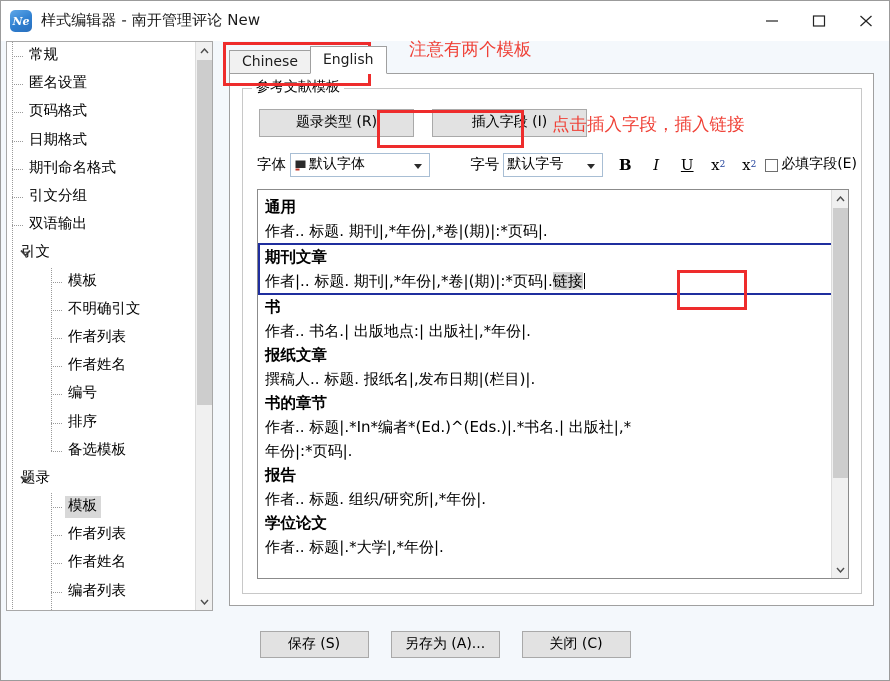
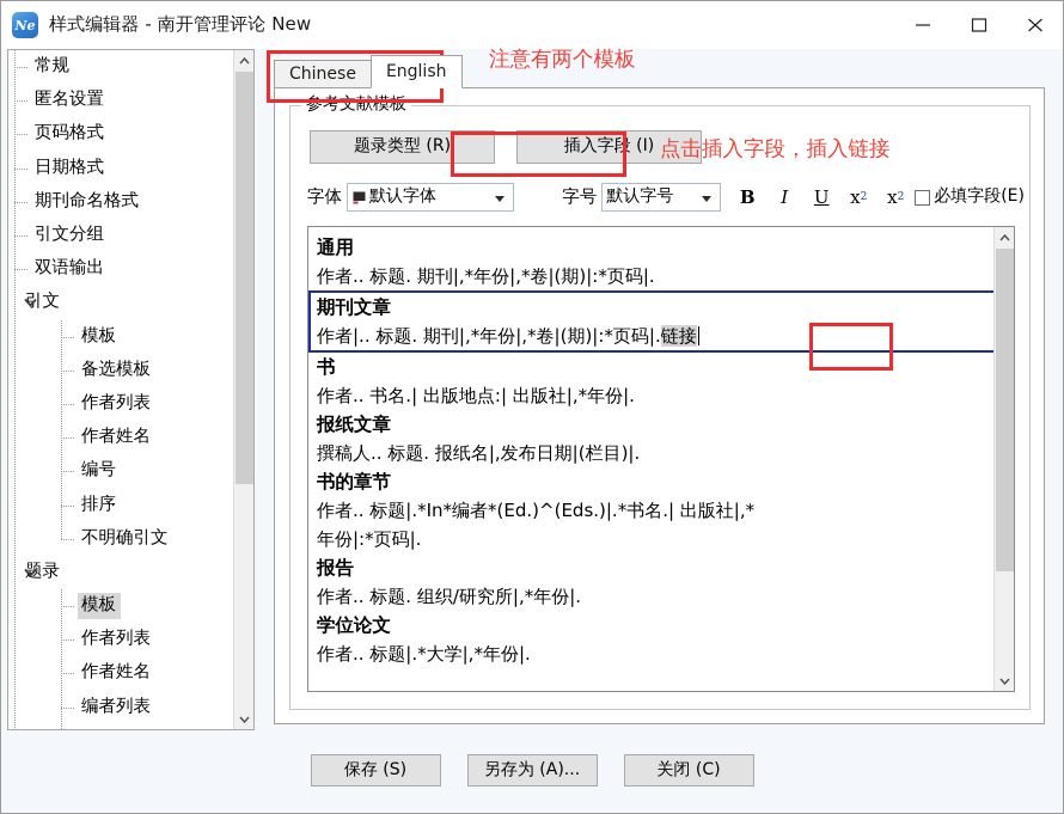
  Ne
  样式编辑器 - 南开管理评论 New
  常规
  匿名设置
  页码格式
  日期格式
  期刊命名格式
  引文分组
  双语输出
  模板
- 不明确引文
+ 备选模板
  作者列表
  作者姓名
  编号
  排序
- 备选模板
+ 不明确引文
  模板
  作者列表
  作者姓名
  编者列表
  Chinese
  English
  参考文献模板
  题录类型 (R)
  插入字段 (I)
  字体
  默认字体
  字号
  默认字号
  B
  I
  U
  x
  2
  x
  2
  必填字段(E)
  通用
  作者.. 标题. 期刊|,*年份|,*卷|(期)|:*页码|.
  期刊文章
  作者|.. 标题. 期刊|,*年份|,*卷|(期)|:*页码|.链接
  书
  作者.. 书名.| 出版地点:| 出版社|,*年份|.
  报纸文章
  撰稿人.. 标题. 报纸名|,发布日期|(栏目)|.
  书的章节
  作者.. 标题|.*In*编者*(Ed.)^(Eds.)|.*书名.| 出版社|,*
  年份|:*页码|.
  报告
  作者.. 标题. 组织/研究所|,*年份|.
  学位论文
  作者.. 标题|.*大学|,*年份|.
  注意有两个模板
  点击插入字段，插入链接
  保存 (S)
  另存为 (A)...
  关闭 (C)
